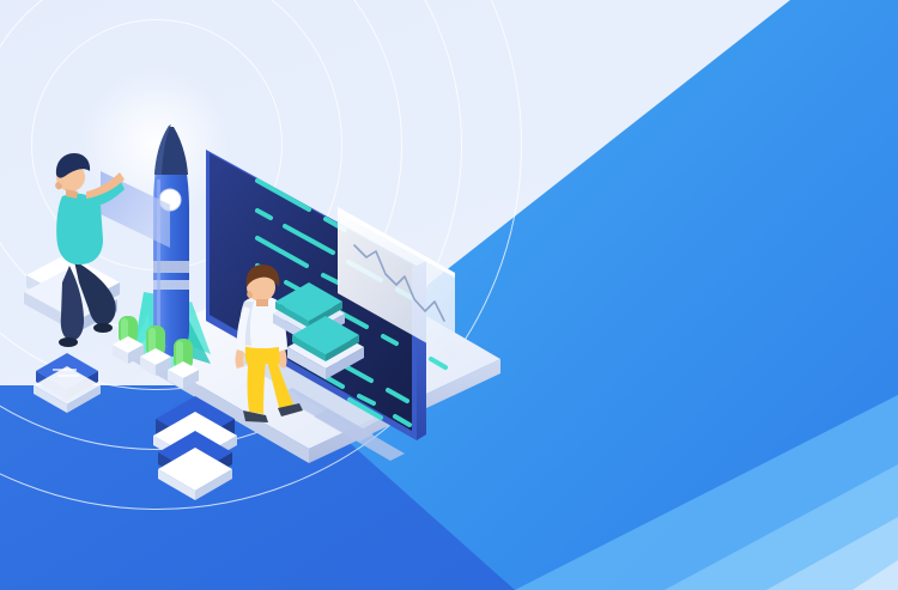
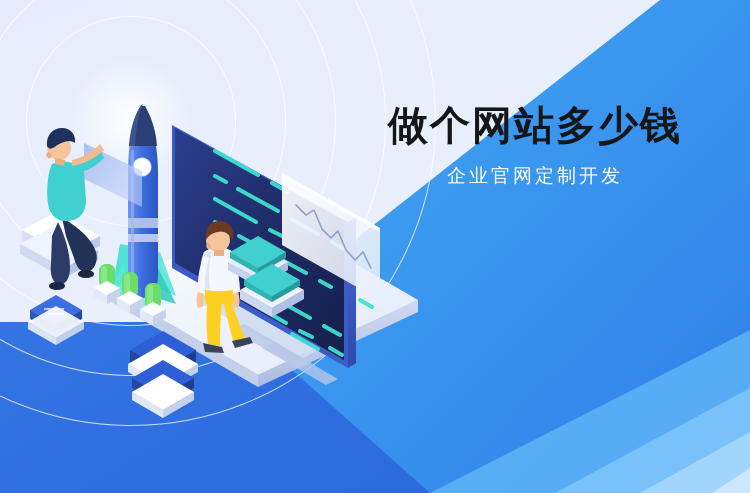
+ 做个网站多少钱
+ 企业官网定制开发
